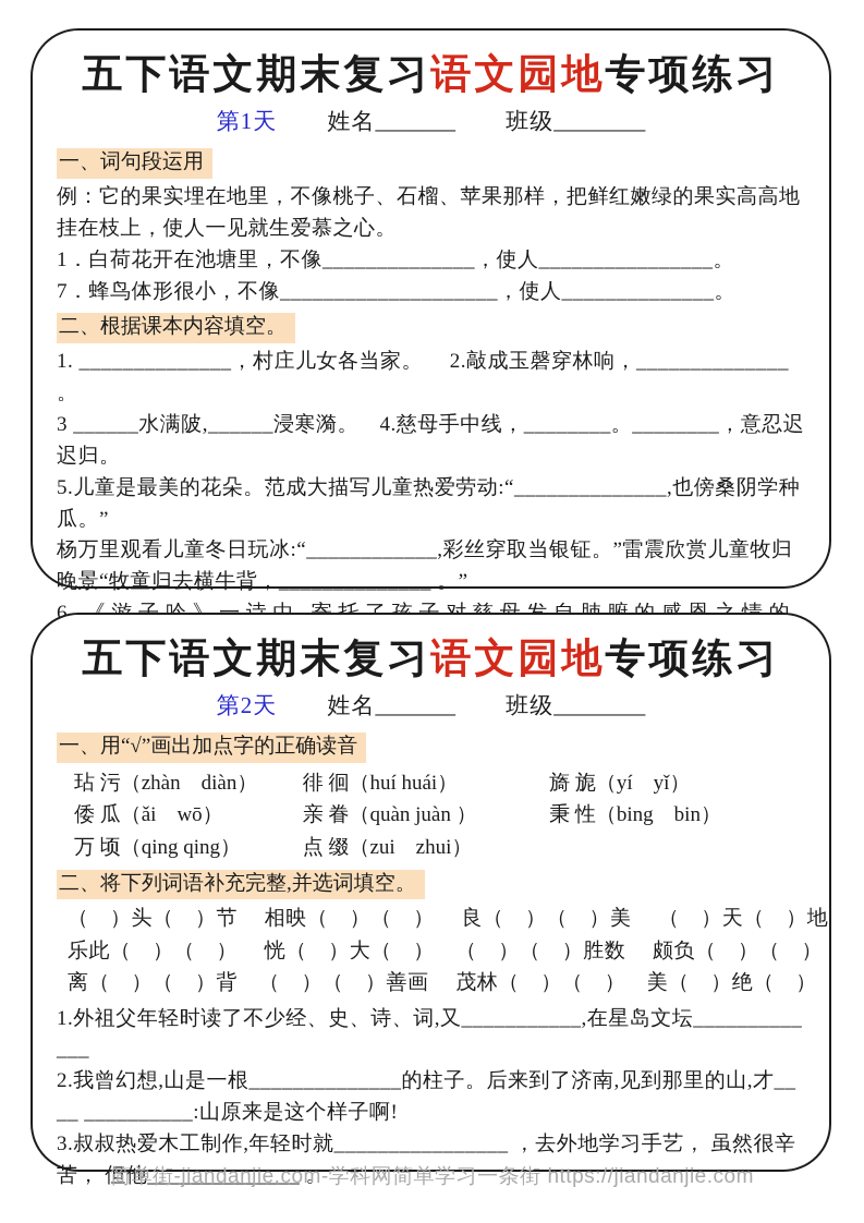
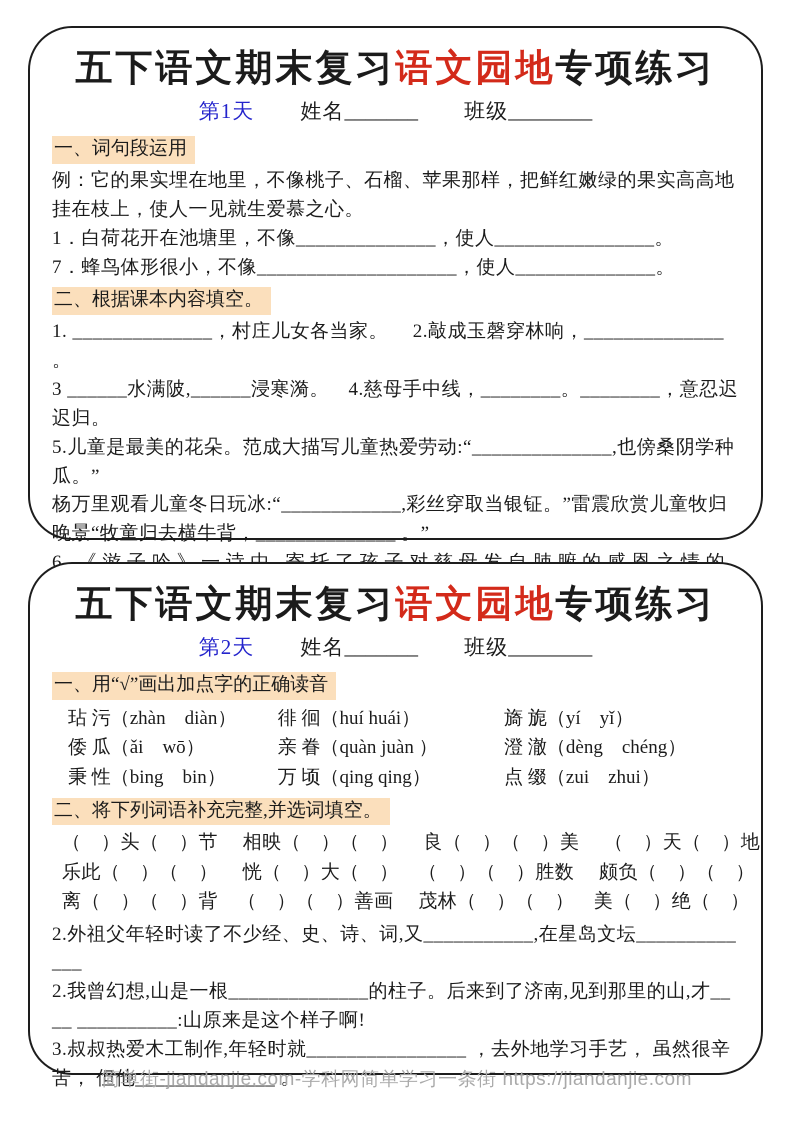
  五下语文期末复习语文园地专项练习
  第1天 姓名_______ 班级________
  一、词句段运用
  例：它的果实埋在地里，不像桃子、石榴、苹果那样，把鲜红嫩绿的果实高高地挂在枝上，使人一见就生爱慕之心。
  1．白荷花开在池塘里，不像______________，使人________________。
  7．蜂鸟体形很小，不像____________________，使人______________。
  二、根据课本内容填空。
  1. ______________，村庄儿女各当家。 2.敲成玉磬穿林响，______________ 。
  3 ______水满陂,______浸寒漪。 4.慈母手中线，________。________，意忍迟迟归。
  5.儿童是最美的花朵。范成大描写儿童热爱劳动:“______________,也傍桑阴学种瓜。”
  杨万里观看儿童冬日玩冰:“____________,彩丝穿取当银钲。”雷震欣赏儿童牧归晚景“牧童归去横牛背，______________ 。”
  五下语文期末复习语文园地专项练习
  第2天 姓名_______ 班级________
  一、用“√”画出加点字的正确读音
  玷 污（zhàn diàn）
  徘 徊（huí huái）
  旖 旎（yí yǐ）
  倭 瓜（ǎi wō）
  亲 眷（quàn juàn ）
+ 澄 澈（dèng chéng）
  秉 性（bing bin）
  万 顷（qing qing）
  点 缀（zui zhui）
  二、将下列词语补充完整,并选词填空。
  （ ）头（ ）节 相映（ ）（ ） 良（ ）（ ）美 （ ）天（ ）地
  乐此（ ）（ ） 恍（ ）大（ ） （ ）（ ）胜数 颇负（ ）（ ）
  离（ ）（ ）背 （ ）（ ）善画 茂林（ ）（ ） 美（ ）绝（ ）
- 1.外祖父年轻时读了不少经、史、诗、词,又___________,在星岛文坛_____________
+ 2.外祖父年轻时读了不少经、史、诗、词,又___________,在星岛文坛_____________
  2.我曾幻想,山是一根______________的柱子。后来到了济南,见到那里的山,才____ __________:山原来是这个样子啊!
  3.叔叔热爱木工制作,年轻时就________________ ，去外地学习手艺， 虽然很辛苦， 但他______________ 。
  简单街-jiandanjie.com-学科网简单学习一条街 https://jiandanjie.com
